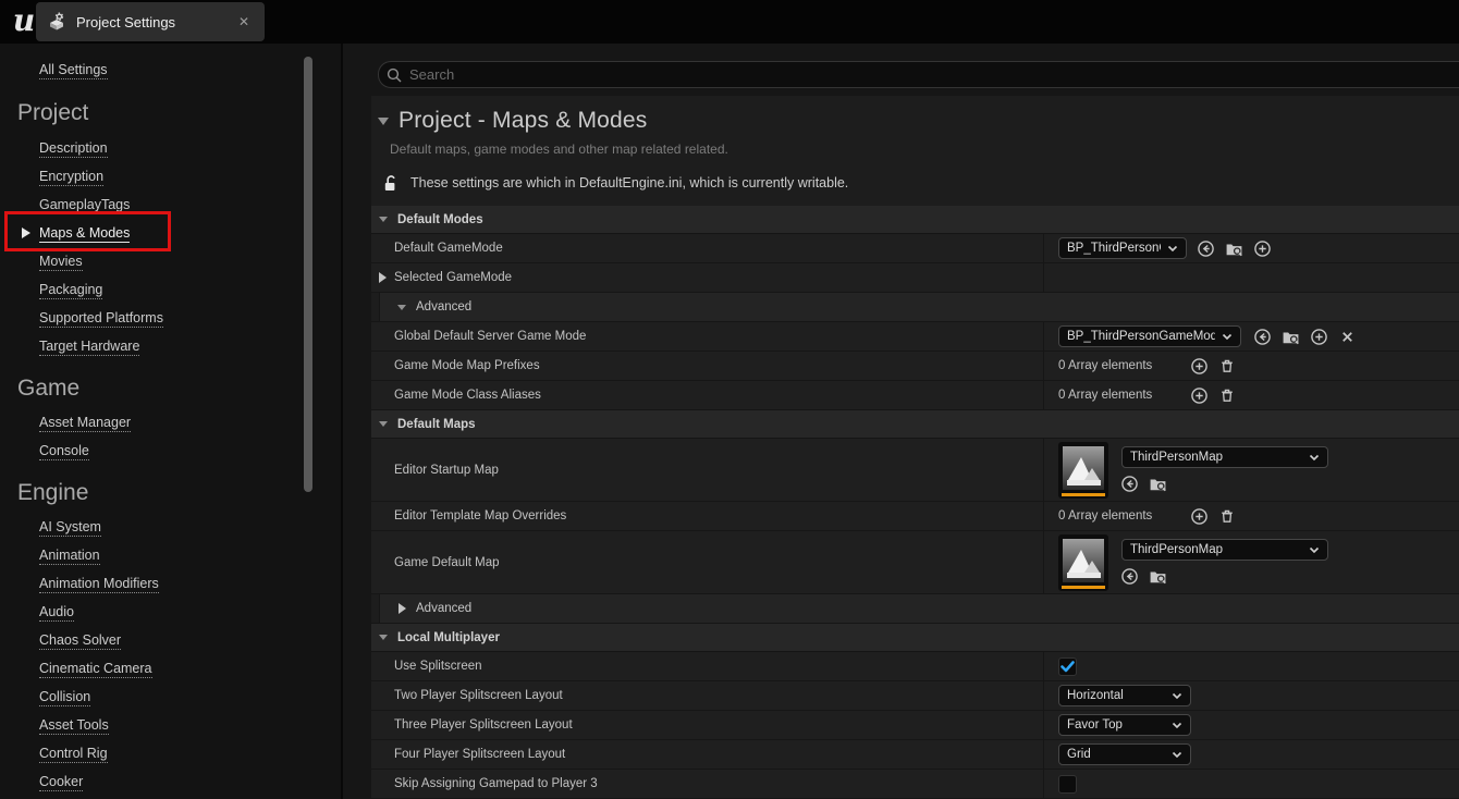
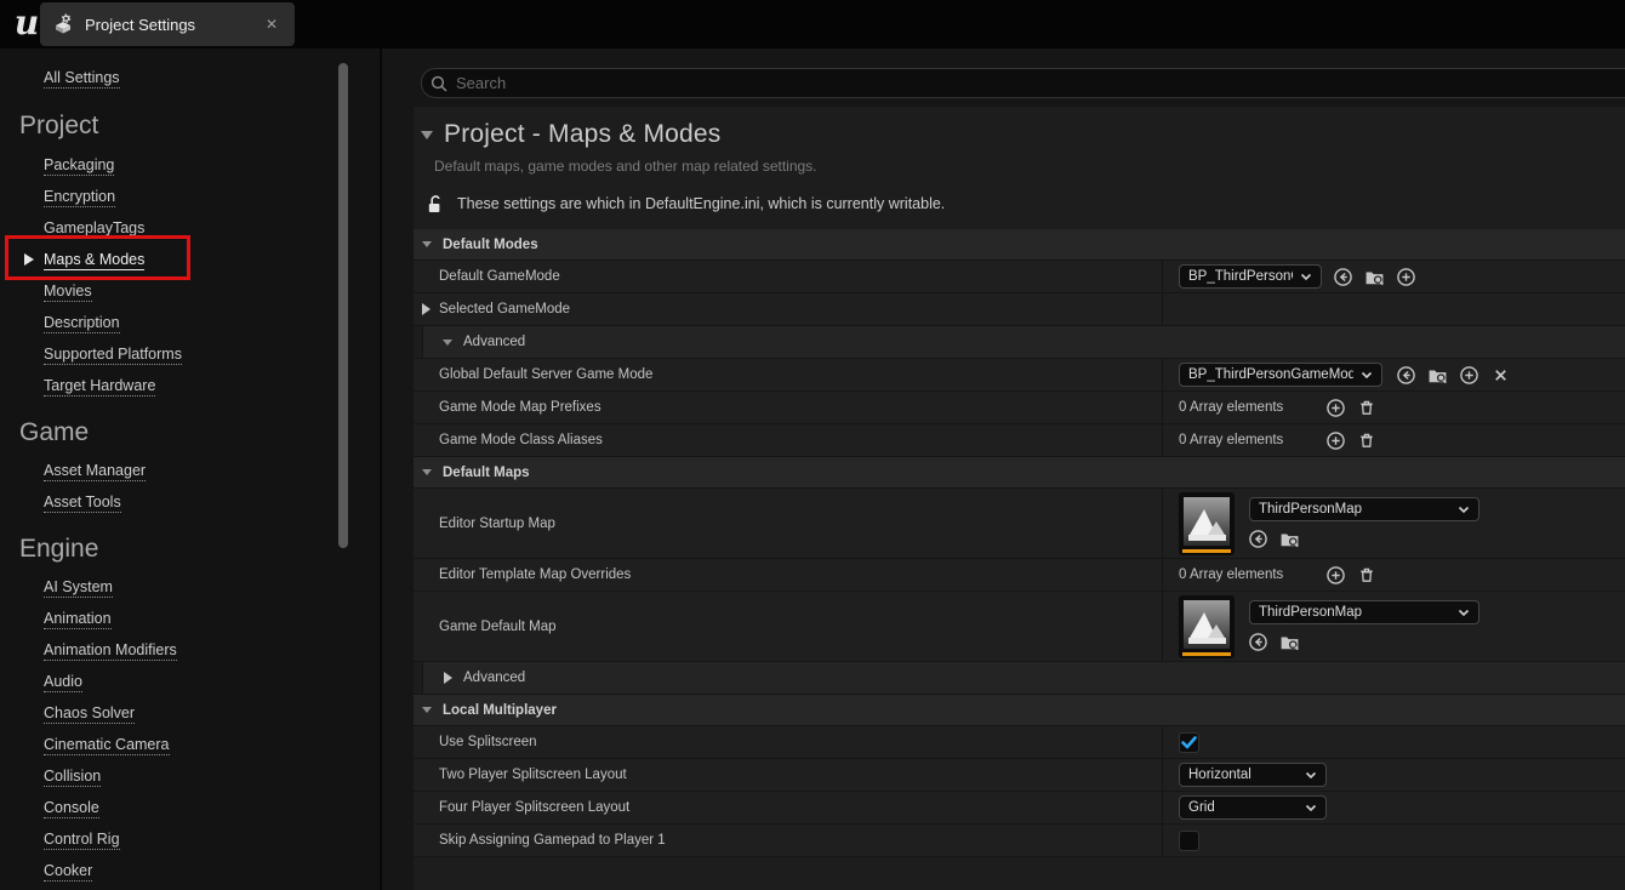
  u
  Project Settings
  ✕
  All Settings
  Project
- Description
+ Packaging
  Encryption
  GameplayTags
  Maps & Modes
  Movies
- Packaging
+ Description
  Supported Platforms
  Target Hardware
  Game
  Asset Manager
- Console
+ Asset Tools
  Engine
  AI System
  Animation
  Animation Modifiers
  Audio
  Chaos Solver
  Cinematic Camera
  Collision
- Asset Tools
+ Console
  Control Rig
  Cooker
  Search
  Project - Maps & Modes
- Default maps, game modes and other map related related.
+ Default maps, game modes and other map related settings.
  These settings are which in DefaultEngine.ini, which is currently writable.
  Default Modes
  Default GameMode
  Selected GameMode
  Advanced
  Global Default Server Game Mode
  BP_ThirdPersonGameMod
  Game Mode Map Prefixes
  0 Array elements
  Game Mode Class Aliases
  0 Array elements
  Default Maps
  Editor Startup Map
  ThirdPersonMap
  Editor Template Map Overrides
  0 Array elements
  Game Default Map
  ThirdPersonMap
  Advanced
  Local Multiplayer
  Use Splitscreen
  Two Player Splitscreen Layout
  Horizontal
- Three Player Splitscreen Layout
- Favor Top
  Four Player Splitscreen Layout
  Grid
- Skip Assigning Gamepad to Player 3
+ Skip Assigning Gamepad to Player 1
